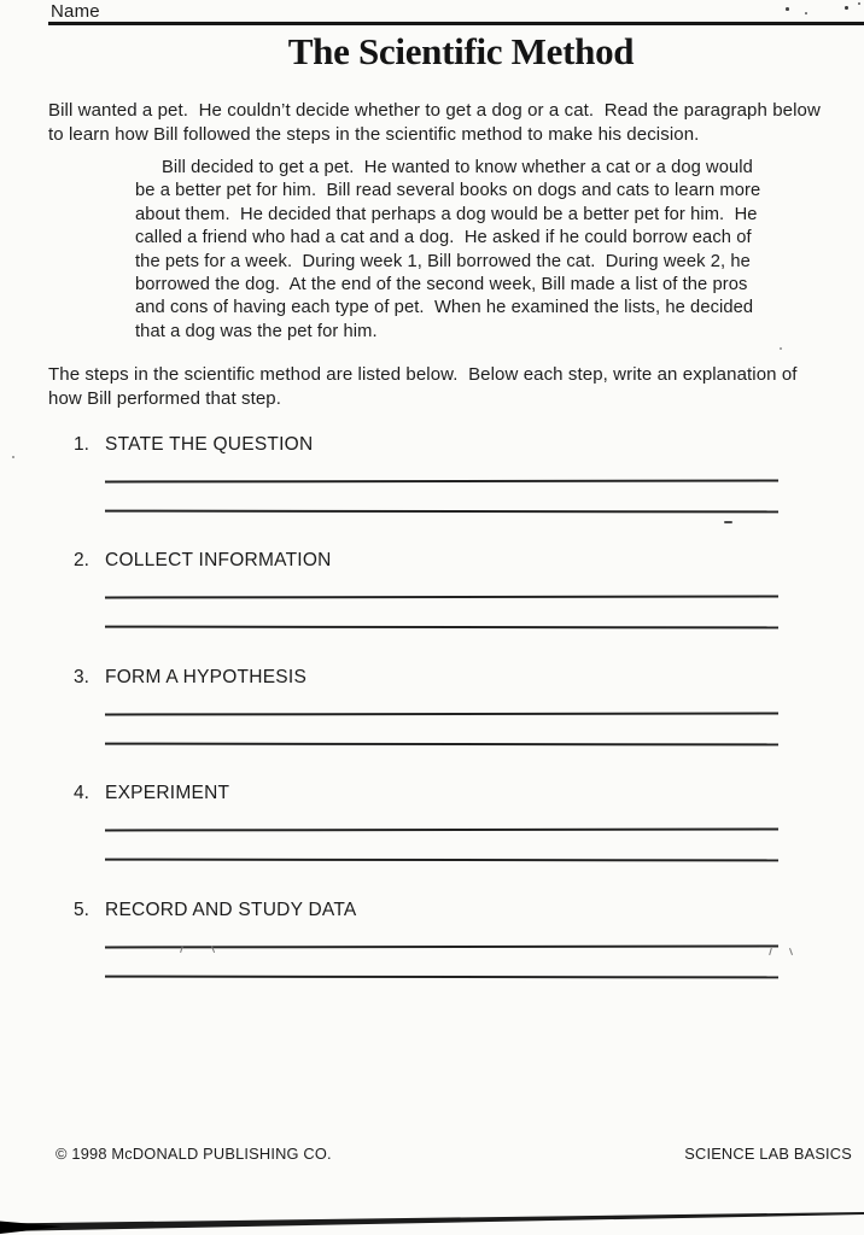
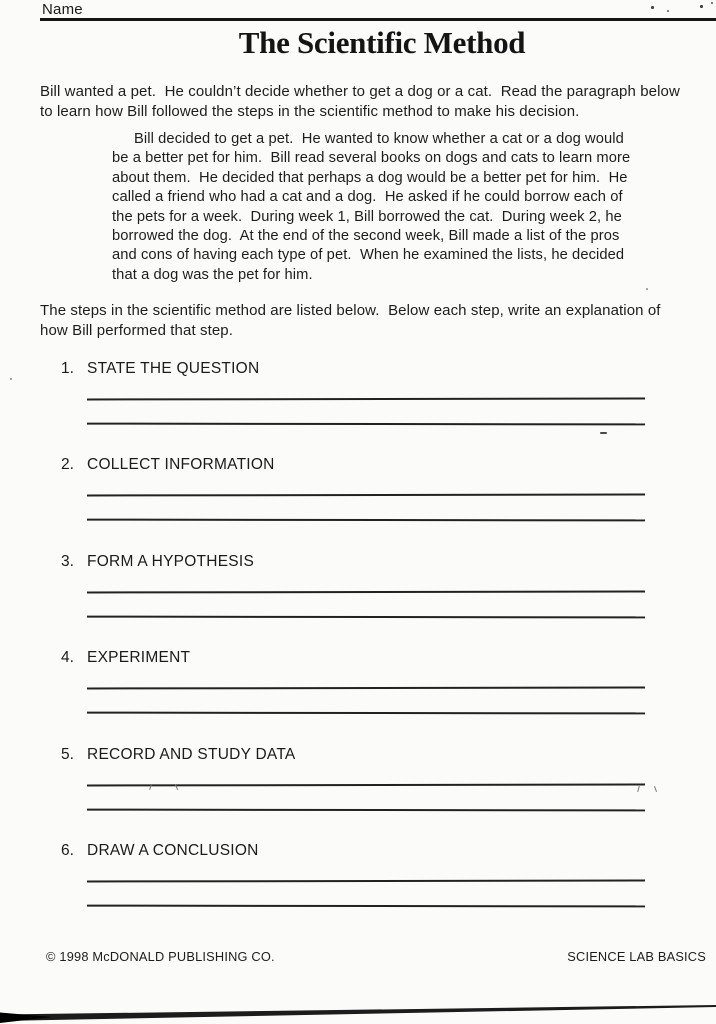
  Name
  The Scientific Method
  Bill wanted a pet. He couldn’t decide whether to get a dog or a cat. Read the paragraph below to learn how Bill followed the steps in the scientific method to make his decision.
  Bill decided to get a pet. He wanted to know whether a cat or a dog would be a better pet for him. Bill read several books on dogs and cats to learn more about them. He decided that perhaps a dog would be a better pet for him. He called a friend who had a cat and a dog. He asked if he could borrow each of the pets for a week. During week 1, Bill borrowed the cat. During week 2, he borrowed the dog. At the end of the second week, Bill made a list of the pros and cons of having each type of pet. When he examined the lists, he decided that a dog was the pet for him.
  The steps in the scientific method are listed below. Below each step, write an explanation of how Bill performed that step.
  1.
  STATE THE QUESTION
  2.
  COLLECT INFORMATION
  3.
  FORM A HYPOTHESIS
  4.
  EXPERIMENT
  5.
  RECORD AND STUDY DATA
+ 6.
+ DRAW A CONCLUSION
  © 1998 McDONALD PUBLISHING CO.
  SCIENCE LAB BASICS
